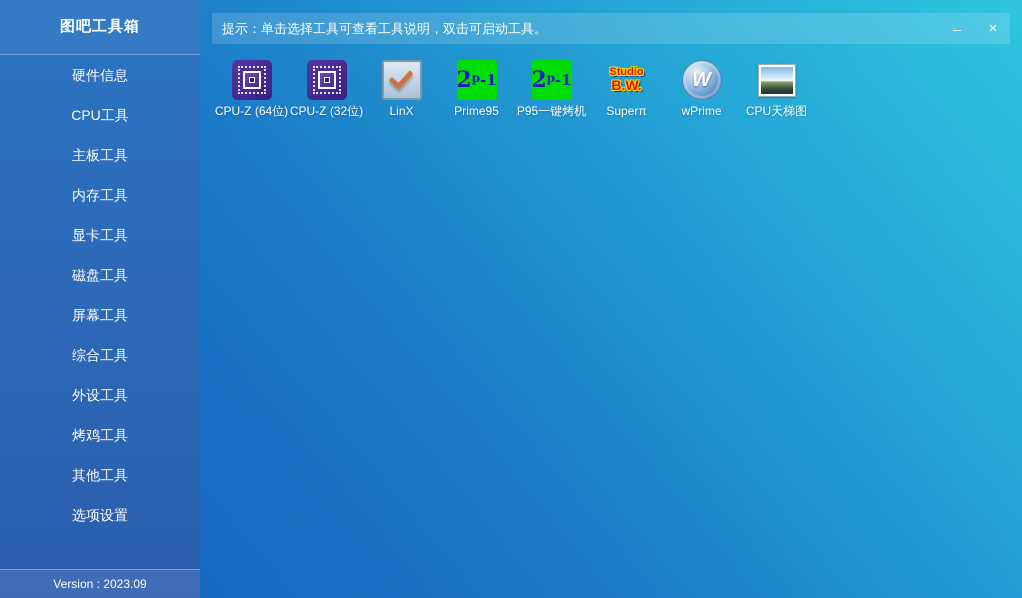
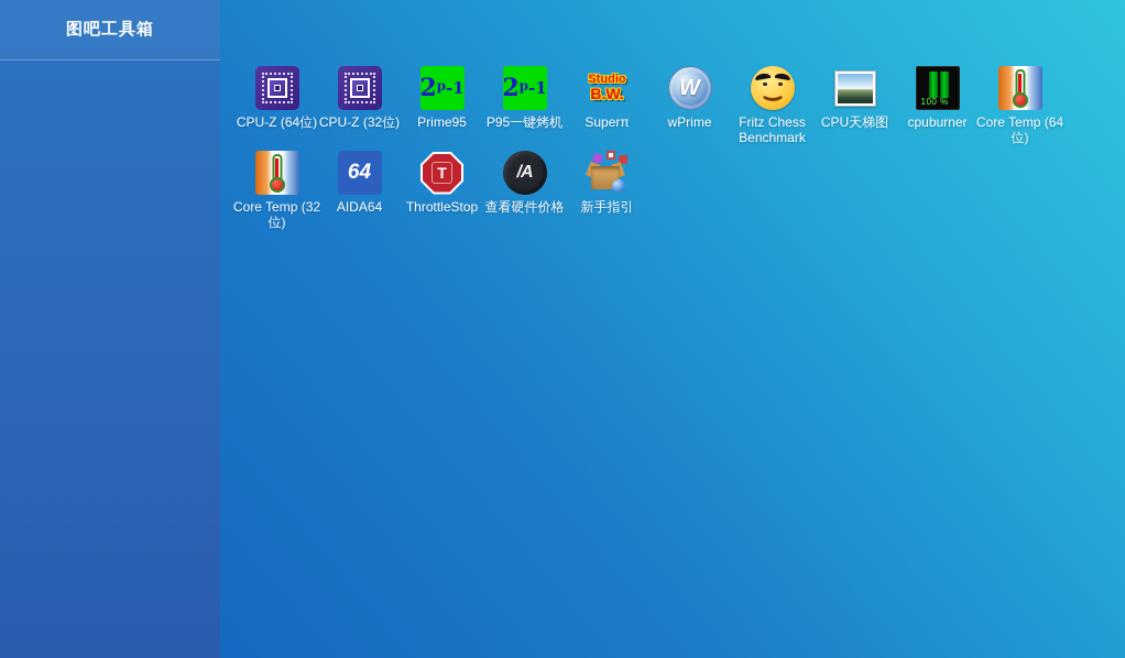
  图吧工具箱
- 硬件信息
- CPU工具
- 主板工具
- 内存工具
- 显卡工具
- 磁盘工具
- 屏幕工具
- 综合工具
- 外设工具
- 烤鸡工具
- 其他工具
- 选项设置
- Version : 2023.09
- 提示：单击选择工具可查看工具说明，双击可启动工具。
- –
- ×
  CPU-Z (64位)
  CPU-Z (32位)
- LinX
  2
  p
  -1
  Prime95
  2
  p
  -1
  P95一键烤机
  Studio
  B.W.
  Superπ
  W
  wPrime
+ Fritz Chess Benchmark
  CPU天梯图
+ 100 %
+ cpuburner
+ Core Temp (64位)
+ Core Temp (32位)
+ 64
+ AIDA64
+ T
+ ThrottleStop
+ /A
+ 查看硬件价格
+ 新手指引
